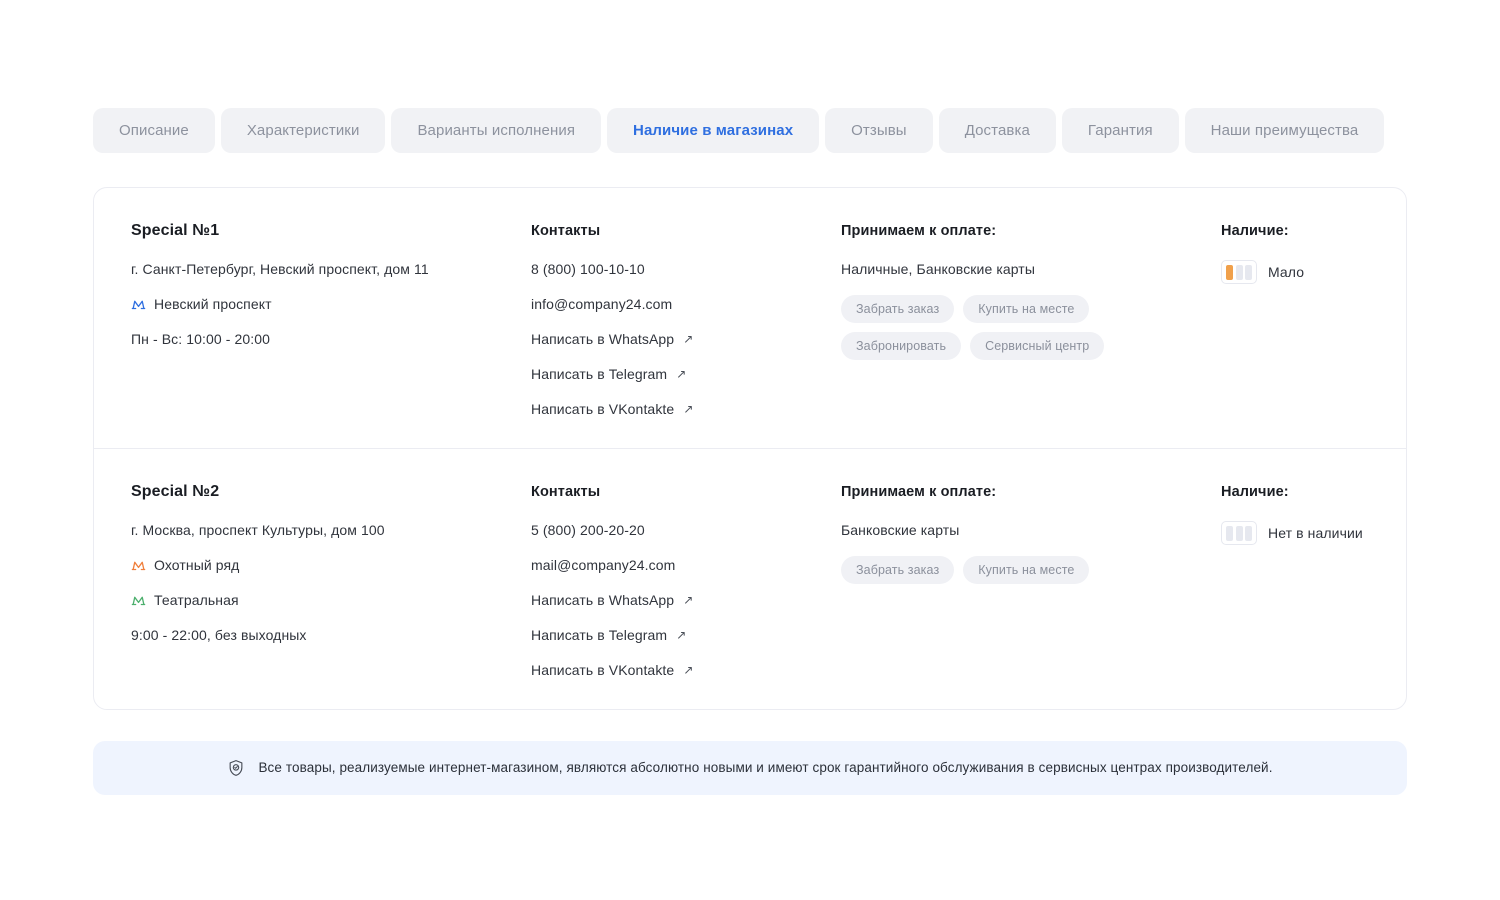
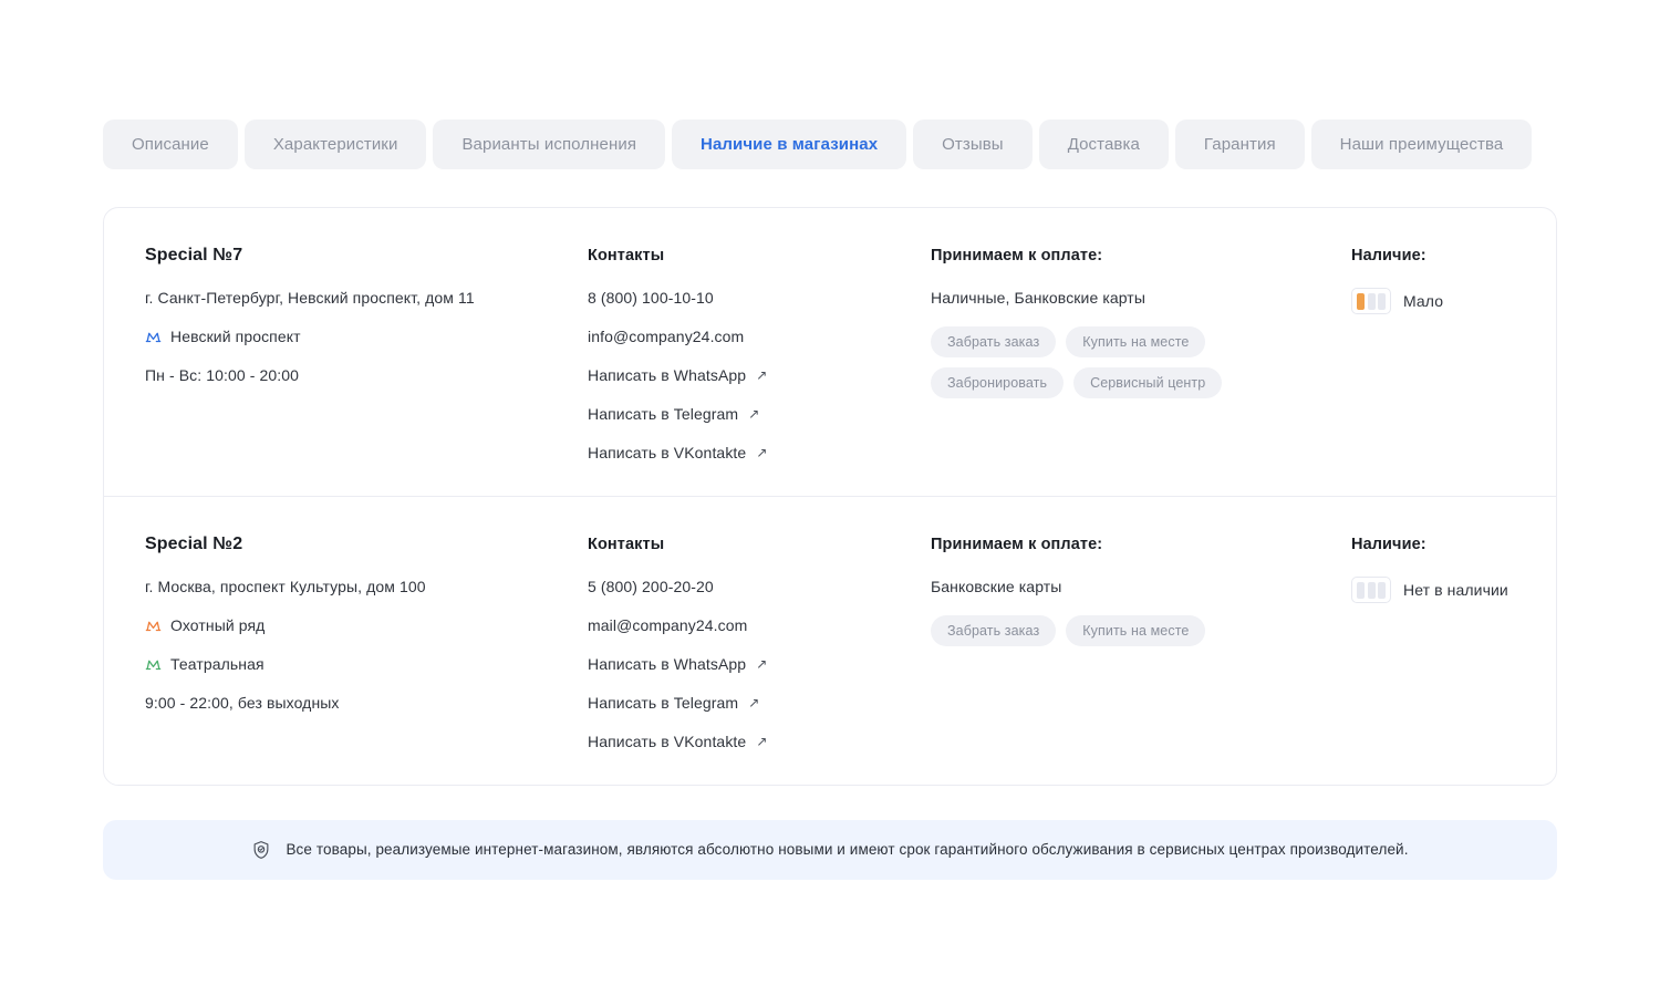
  Описание
  Характеристики
  Варианты исполнения
  Наличие в магазинах
  Отзывы
  Доставка
  Гарантия
  Наши преимущества
- Special №1
+ Special №7
  г. Санкт-Петербург, Невский проспект, дом 11
  Невский проспект
  Пн - Вс: 10:00 - 20:00
  Контакты
  8 (800) 100-10-10
  info@company24.com
  Написать в WhatsApp
  ↗
  Написать в Telegram
  ↗
  Написать в VKontakte
  ↗
  Принимаем к оплате:
  Наличные, Банковские карты
  Забрать заказ
  Купить на месте
  Забронировать
  Сервисный центр
  Наличие:
  Мало
  Special №2
  г. Москва, проспект Культуры, дом 100
  Охотный ряд
  Театральная
  9:00 - 22:00, без выходных
  Контакты
  5 (800) 200-20-20
  mail@company24.com
  Написать в WhatsApp
  ↗
  Написать в Telegram
  ↗
  Написать в VKontakte
  ↗
  Принимаем к оплате:
  Банковские карты
  Забрать заказ
  Купить на месте
  Наличие:
  Нет в наличии
  Все товары, реализуемые интернет-магазином, являются абсолютно новыми и имеют срок гарантийного обслуживания в сервисных центрах производителей.
